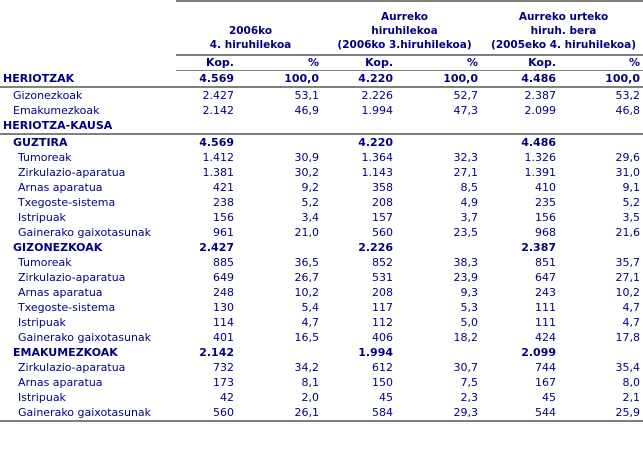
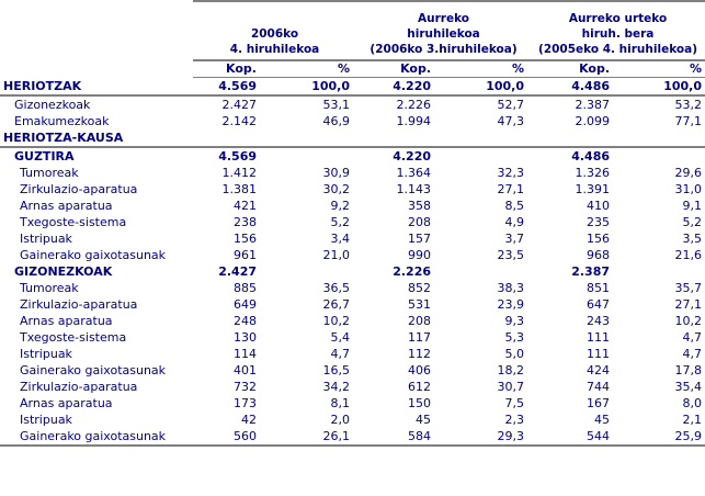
  	2006ko4. hiruhilekoa	Aurrekohiruhilekoa(2006ko 3.hiruhilekoa)	Aurreko urtekohiruh. bera(2005eko 4. hiruhilekoa)
  	Kop.	%	Kop.	%	Kop.	%
  HERIOTZAK	4.569	100,0	4.220	100,0	4.486	100,0
  Gizonezkoak	2.427	53,1	2.226	52,7	2.387	53,2
- Emakumezkoak	2.142	46,9	1.994	47,3	2.099	46,8
+ Emakumezkoak	2.142	46,9	1.994	47,3	2.099	77,1
  HERIOTZA-KAUSA
  GUZTIRA	4.569		4.220		4.486
  Tumoreak	1.412	30,9	1.364	32,3	1.326	29,6
  Zirkulazio-aparatua	1.381	30,2	1.143	27,1	1.391	31,0
  Arnas aparatua	421	9,2	358	8,5	410	9,1
  Txegoste-sistema	238	5,2	208	4,9	235	5,2
  Istripuak	156	3,4	157	3,7	156	3,5
- Gainerako gaixotasunak	961	21,0	560	23,5	968	21,6
+ Gainerako gaixotasunak	961	21,0	990	23,5	968	21,6
  GIZONEZKOAK	2.427		2.226		2.387
  Tumoreak	885	36,5	852	38,3	851	35,7
  Zirkulazio-aparatua	649	26,7	531	23,9	647	27,1
  Arnas aparatua	248	10,2	208	9,3	243	10,2
  Txegoste-sistema	130	5,4	117	5,3	111	4,7
  Istripuak	114	4,7	112	5,0	111	4,7
  Gainerako gaixotasunak	401	16,5	406	18,2	424	17,8
- EMAKUMEZKOAK	2.142		1.994		2.099
  Zirkulazio-aparatua	732	34,2	612	30,7	744	35,4
  Arnas aparatua	173	8,1	150	7,5	167	8,0
  Istripuak	42	2,0	45	2,3	45	2,1
  Gainerako gaixotasunak	560	26,1	584	29,3	544	25,9
